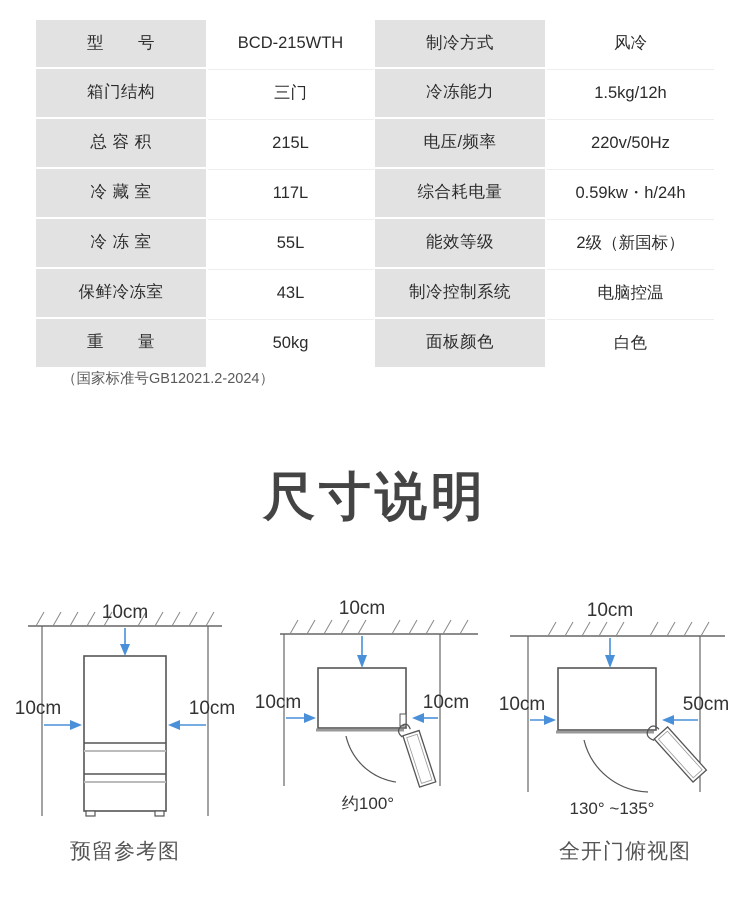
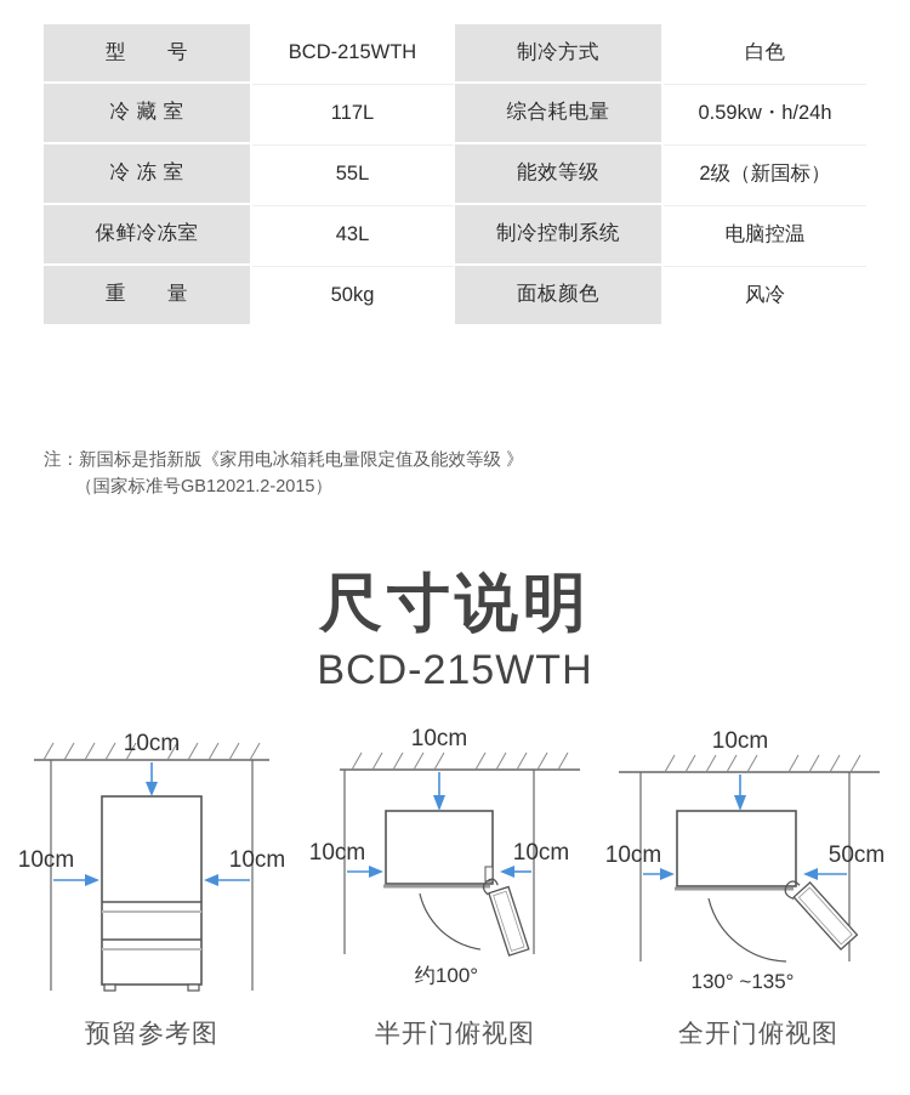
- 型 号	BCD-215WTH	制冷方式	风冷
+ 型 号	BCD-215WTH	制冷方式	白色
- 箱门结构	三门	冷冻能力	1.5kg/12h
- 总 容 积	215L	电压/频率	220v/50Hz
  冷 藏 室	117L	综合耗电量	0.59kw・h/24h
  冷 冻 室	55L	能效等级	2级（新国标）
  保鲜冷冻室	43L	制冷控制系统	电脑控温
- 重 量	50kg	面板颜色	白色
+ 重 量	50kg	面板颜色	风冷
+ 注：新国标是指新版《家用电冰箱耗电量限定值及能效等级 》
- （国家标准号GB12021.2-2024）
+ （国家标准号GB12021.2-2015）
  尺寸说明
+ BCD-215WTH
  10cm
  10cm
  10cm
  预留参考图
  10cm
  10cm
  10cm
  约100°
+ 半开门俯视图
  10cm
  10cm
  50cm
  130° ~135°
  全开门俯视图
